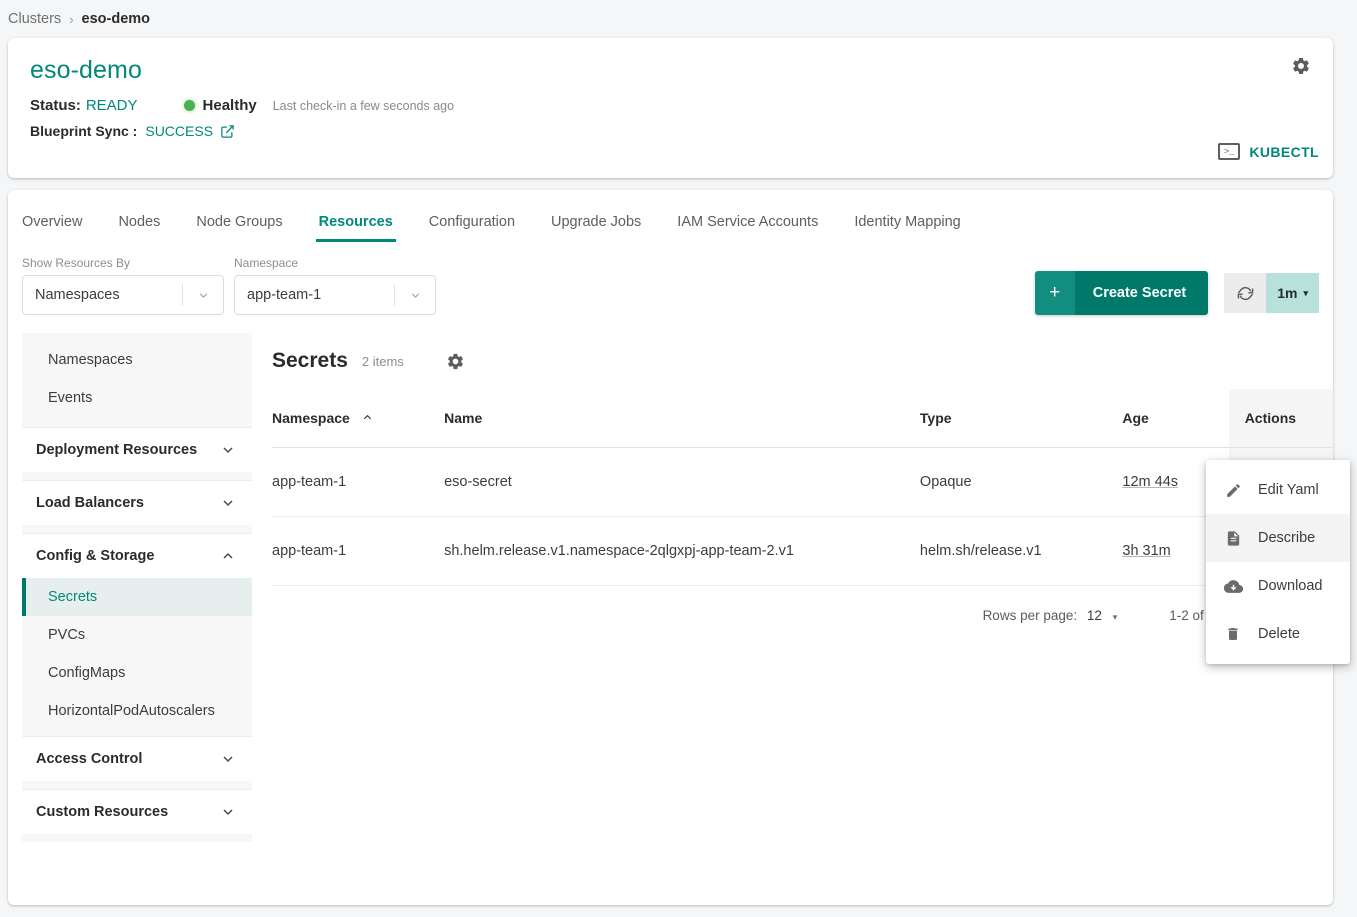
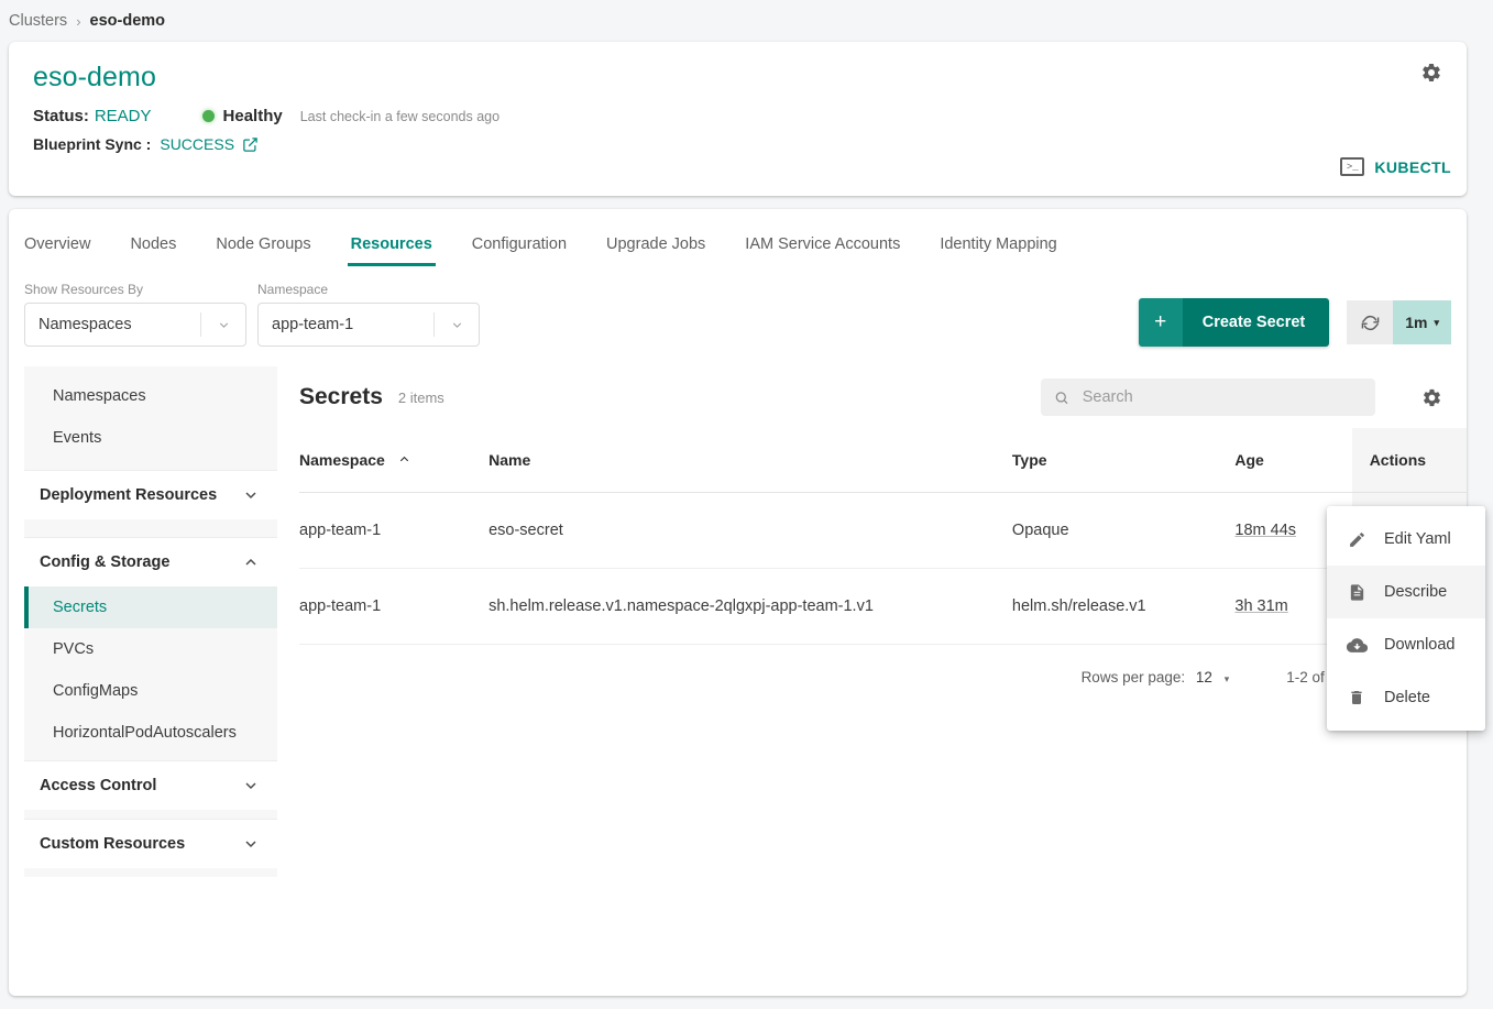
  Clusters
  ›
  eso-demo
  eso-demo
  Status:
  READY
  Healthy
  Last check-in a few seconds ago
  Blueprint Sync :
  SUCCESS
  >_
  KUBECTL
  Overview
  Nodes
  Node Groups
  Resources
  Configuration
  Upgrade Jobs
  IAM Service Accounts
  Identity Mapping
  Show Resources By
  Namespaces
  Namespace
  app-team-1
  +
  Create Secret
  1m
  ▾
  Namespaces
  Events
  Deployment Resources
- Load Balancers
  Config & Storage
  Secrets
  PVCs
  ConfigMaps
  HorizontalPodAutoscalers
  Access Control
  Custom Resources
  Secrets
  2 items
+ Search
  Namespace	Name	Type	Age	Actions
- app-team-1	eso-secret	Opaque	12m 44s
+ app-team-1	eso-secret	Opaque	18m 44s
- app-team-1	sh.helm.release.v1.namespace-2qlgxpj-app-team-2.v1	helm.sh/release.v1	3h 31m
+ app-team-1	sh.helm.release.v1.namespace-2qlgxpj-app-team-1.v1	helm.sh/release.v1	3h 31m
  Rows per page: 12 ▾
  1-2 of
  Edit Yaml
  Describe
  Download
  Delete
